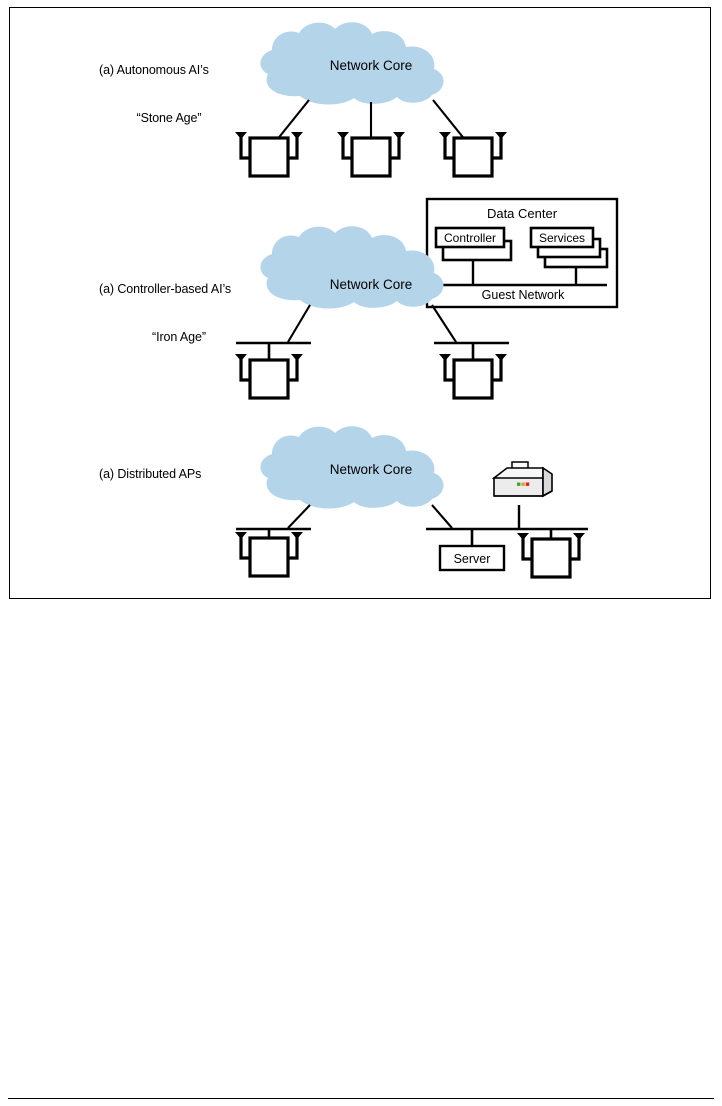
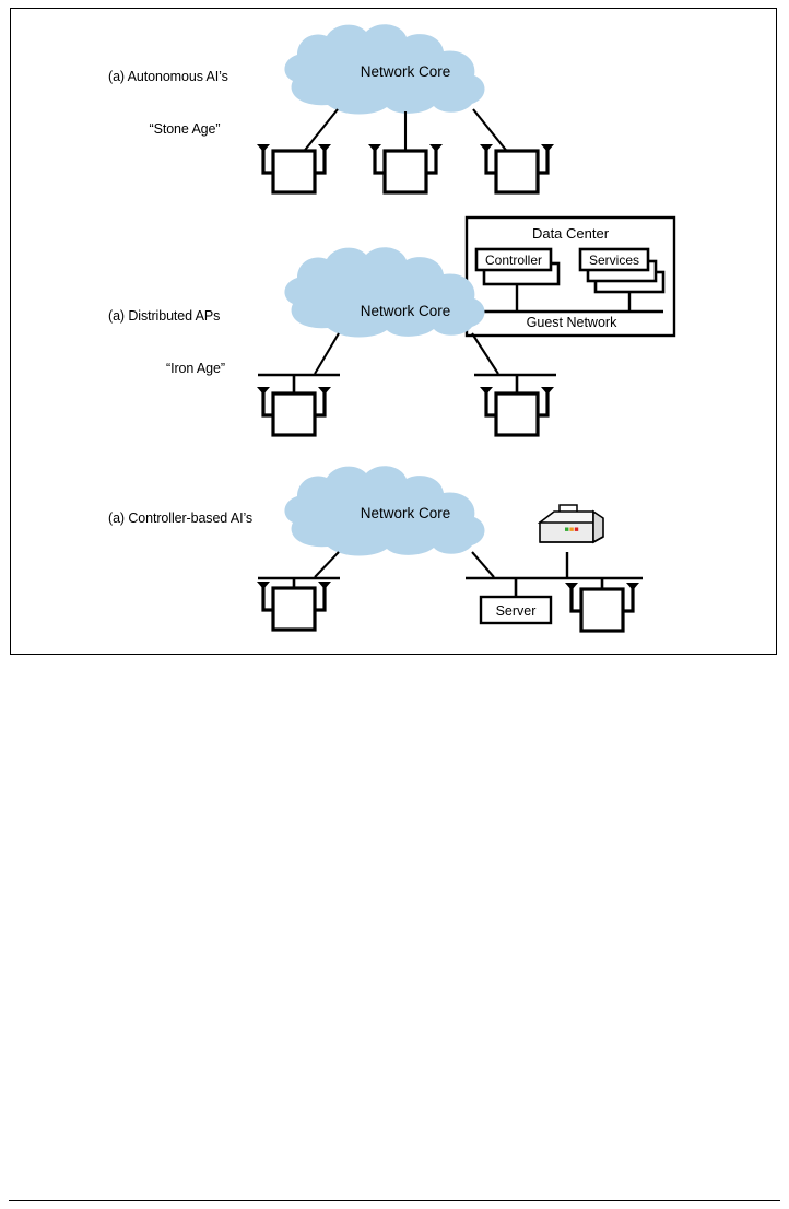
  Network Core
  Data Center
  Controller
  Services
  Guest Network
  Network Core
  Network Core
  Server
  (a) Autonomous AI’s
  “Stone Age”
- (a) Controller-based AI’s
+ (a) Distributed APs
  “Iron Age”
- (a) Distributed APs
+ (a) Controller-based AI’s
